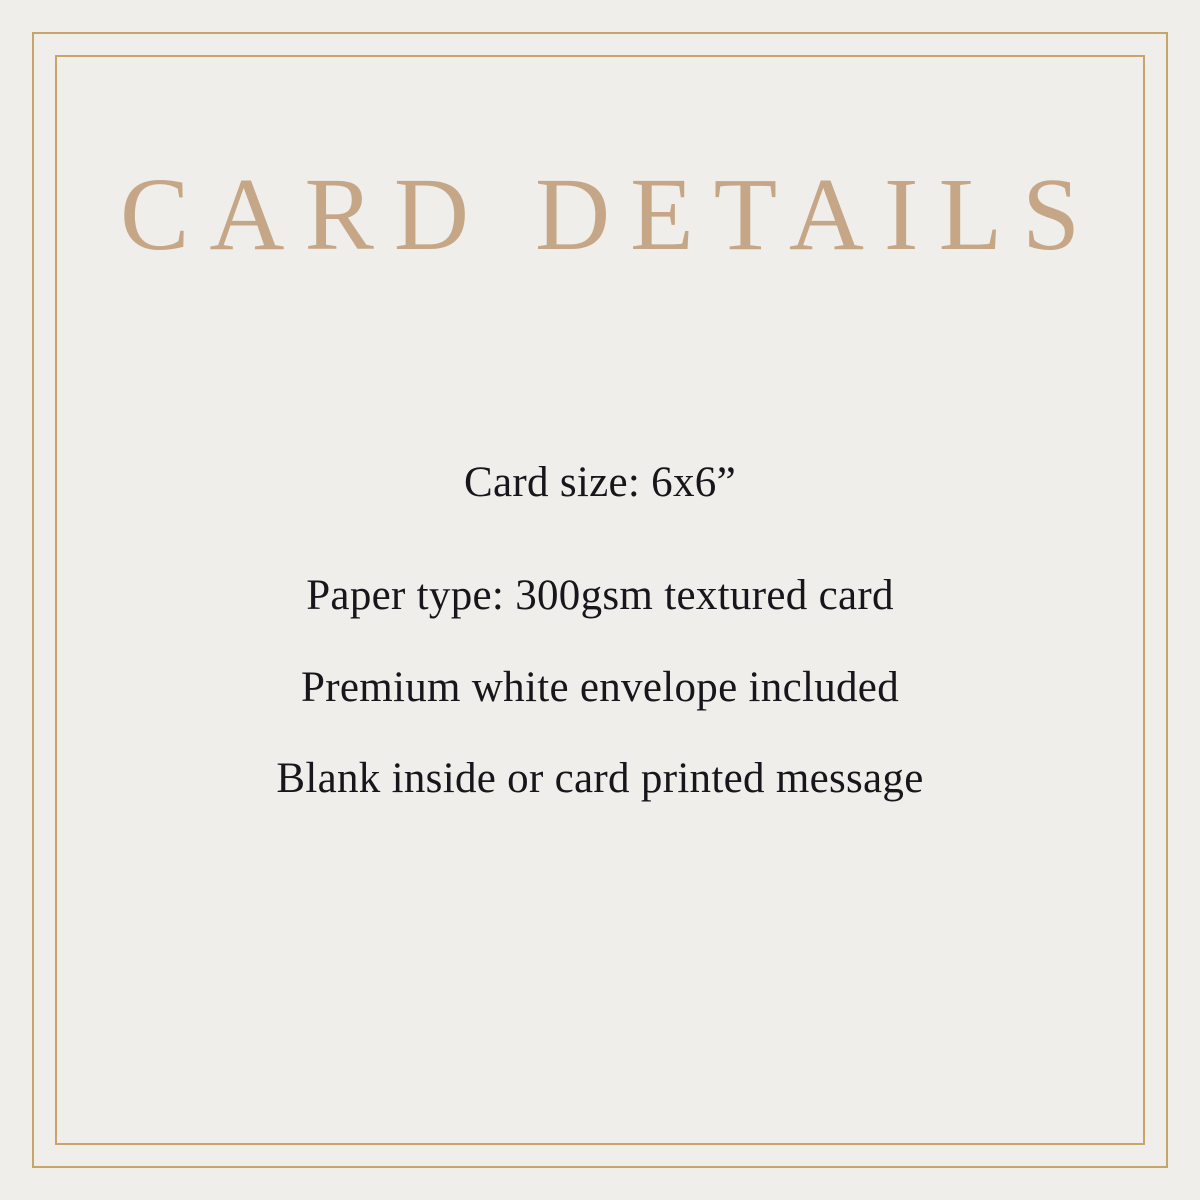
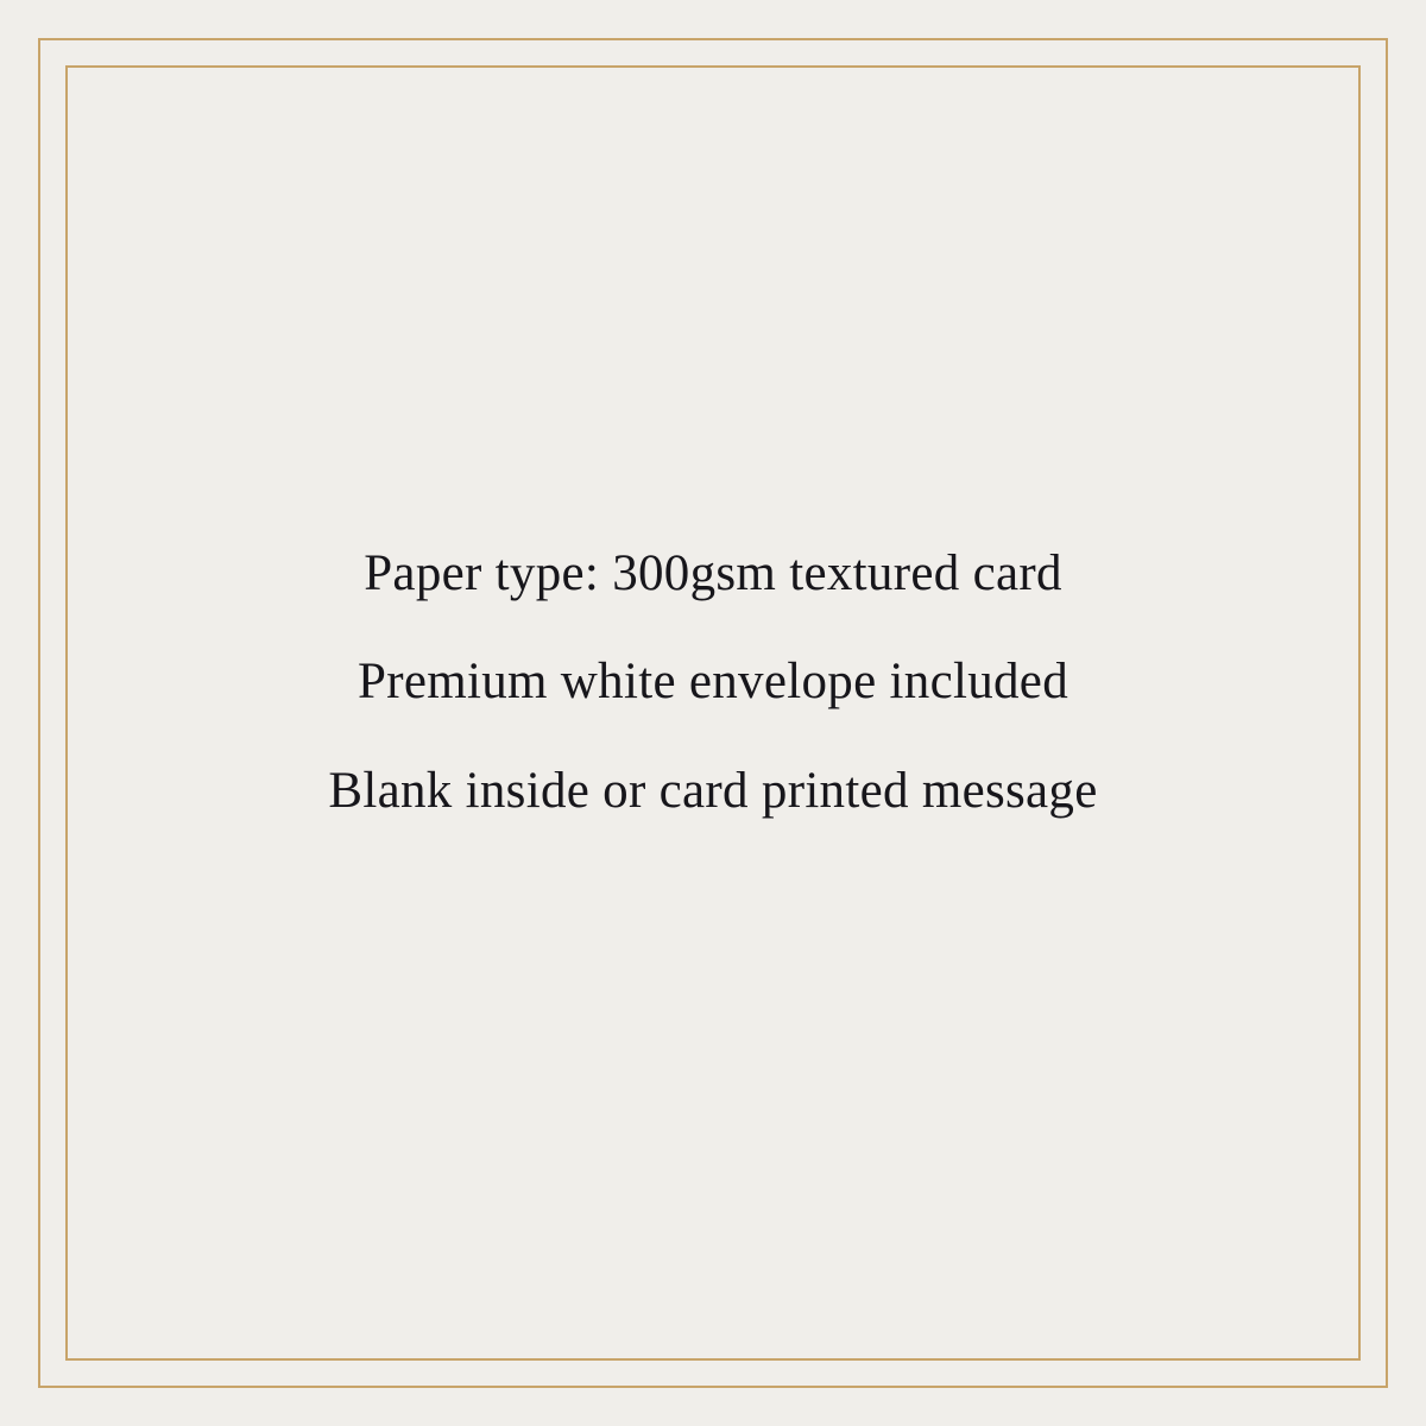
- CARD DETAILS
- Card size: 6x6”
  Paper type: 300gsm textured card
  Premium white envelope included
  Blank inside or card printed message
